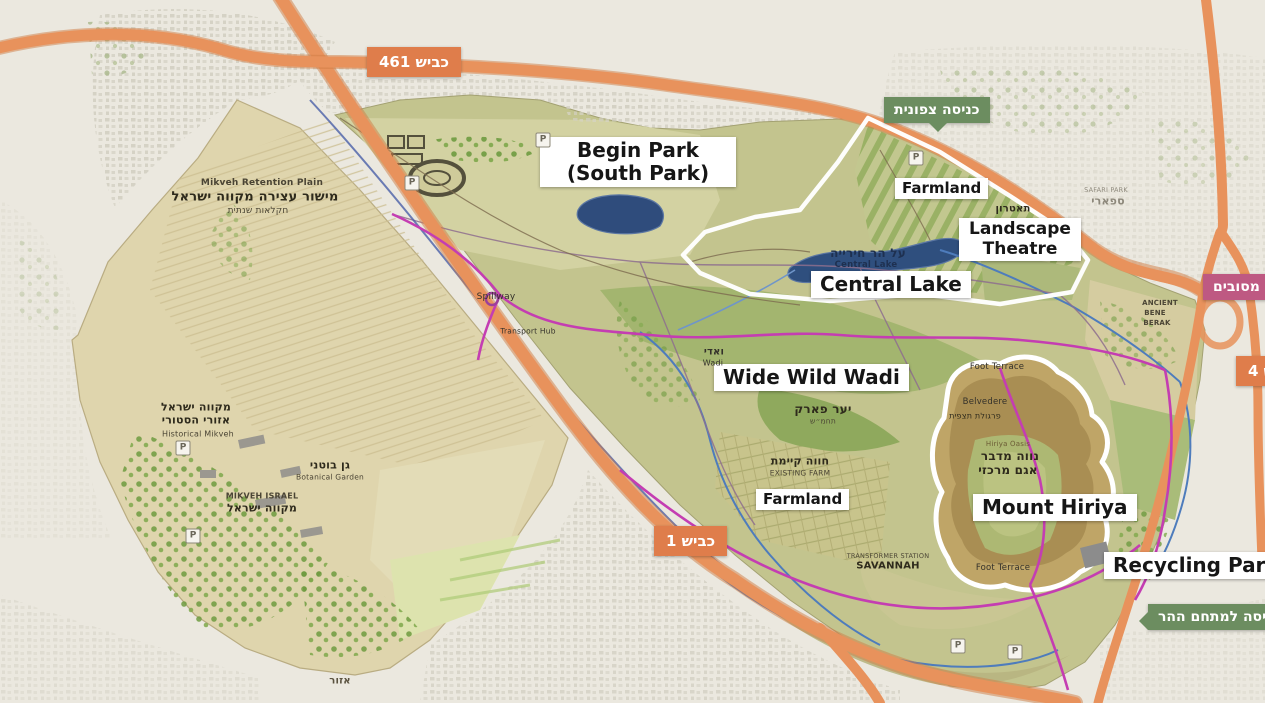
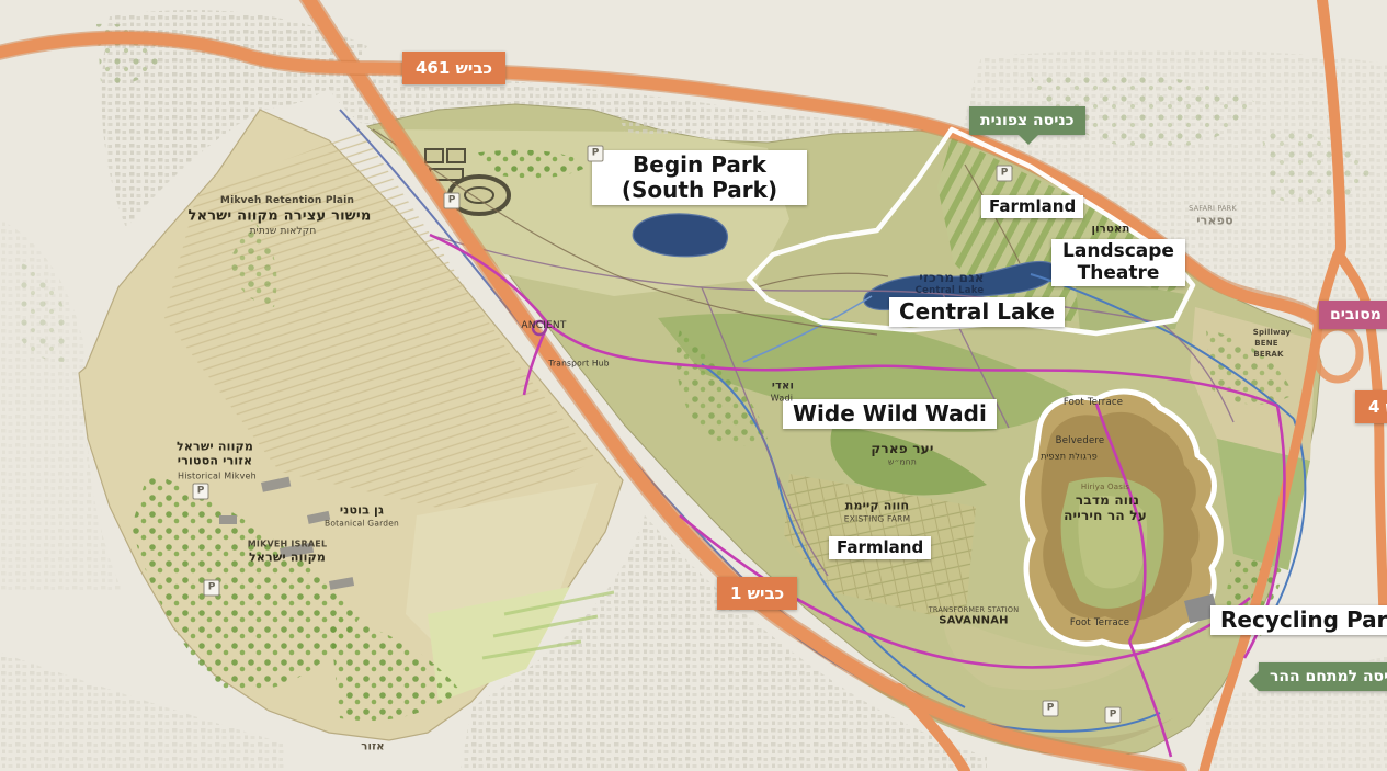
  Begin Park
  (South Park)
  Farmland
  Landscape
  Theatre
  Central Lake
  Wide Wild Wadi
  Farmland
- Mount Hiriya
  Recycling Par
  כביש 461
  כביש 1
  כניסה צפונית
  יסה למתחם ההר
  Mikveh Retention Plain
  מישור עצירה מקווה ישראל
  חקלאות שנתית
  מקווה ישראל
  אזורי הסטורי
  Historical Mikveh
  גן בוטני
  Botanical Garden
  MIKVEH ISRAEL
  מקווה ישראל
- Spillway
+ ANCIENT
  Transport Hub
  ואדי
  Wadi
  יער פארק
  תחמ״ש
  חווה קיימת
  EXISTING FARM
  TRANSFORMER STATION
  SAVANNAH
  Foot Terrace
  Belvedere
  פרגולת תצפית
  Hiriya Oasis
  נווה מדבר
- אגם מרכזי
+ על הר חירייה
  Foot Terrace
- ANCIENT
+ Spillway
  BENE
  BERAK
- על הר חירייה
+ אגם מרכזי
  Central Lake
  תאטרון
  SAFARI PARK
  ספארי
  אזור
  P
  P
  P
  P
  P
  P
  P
